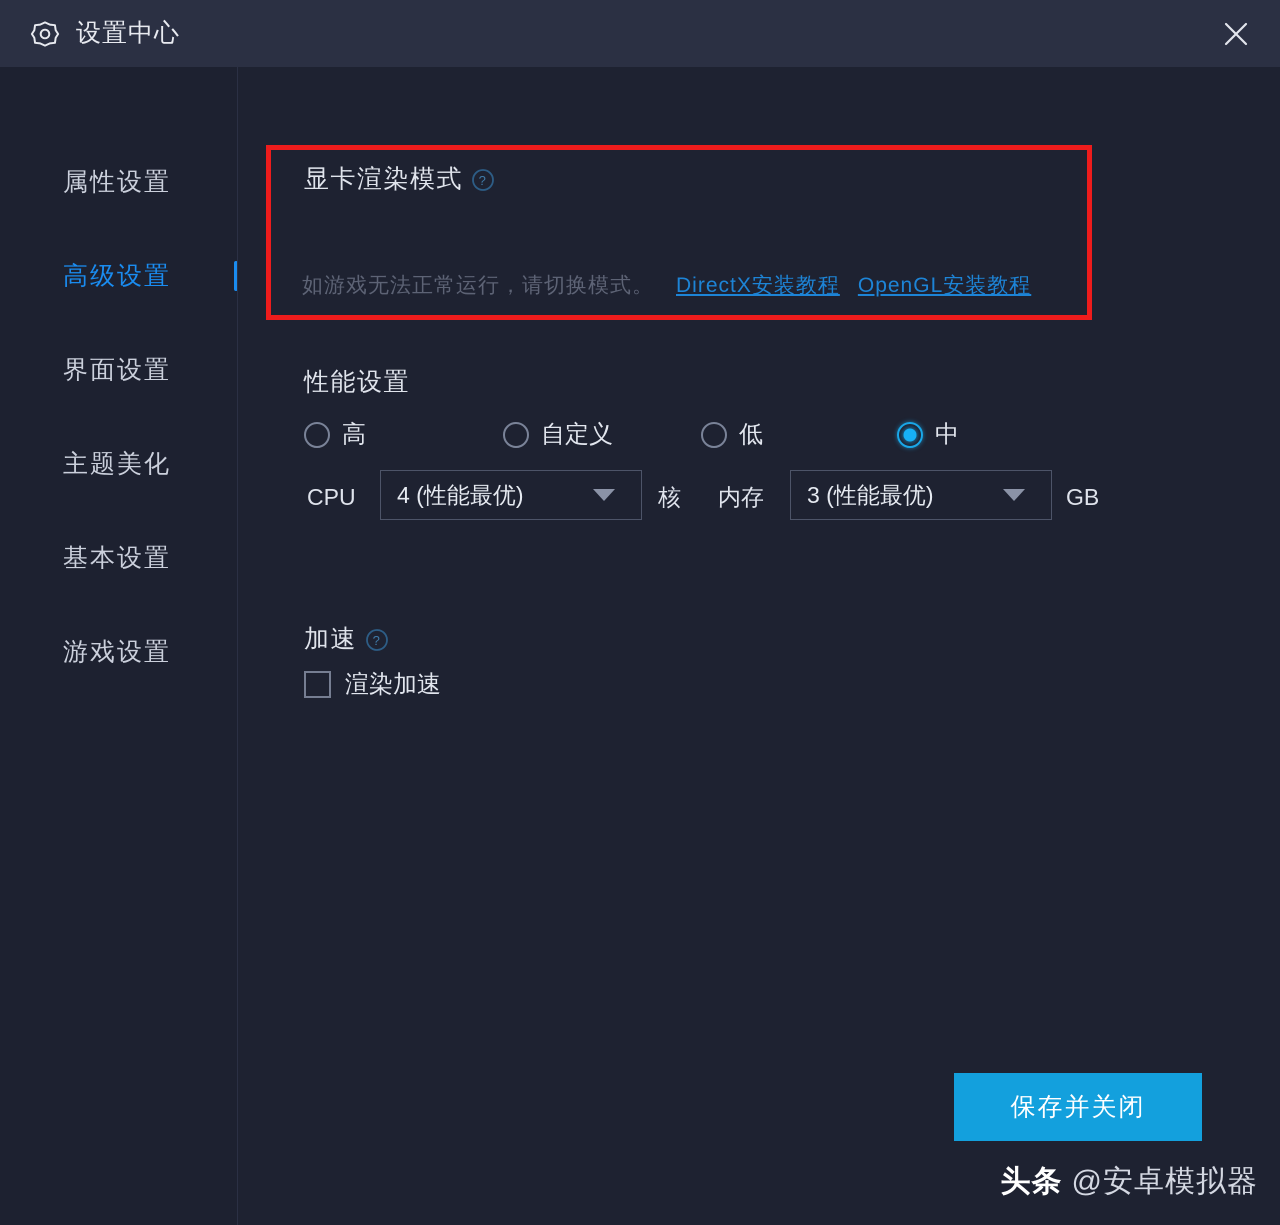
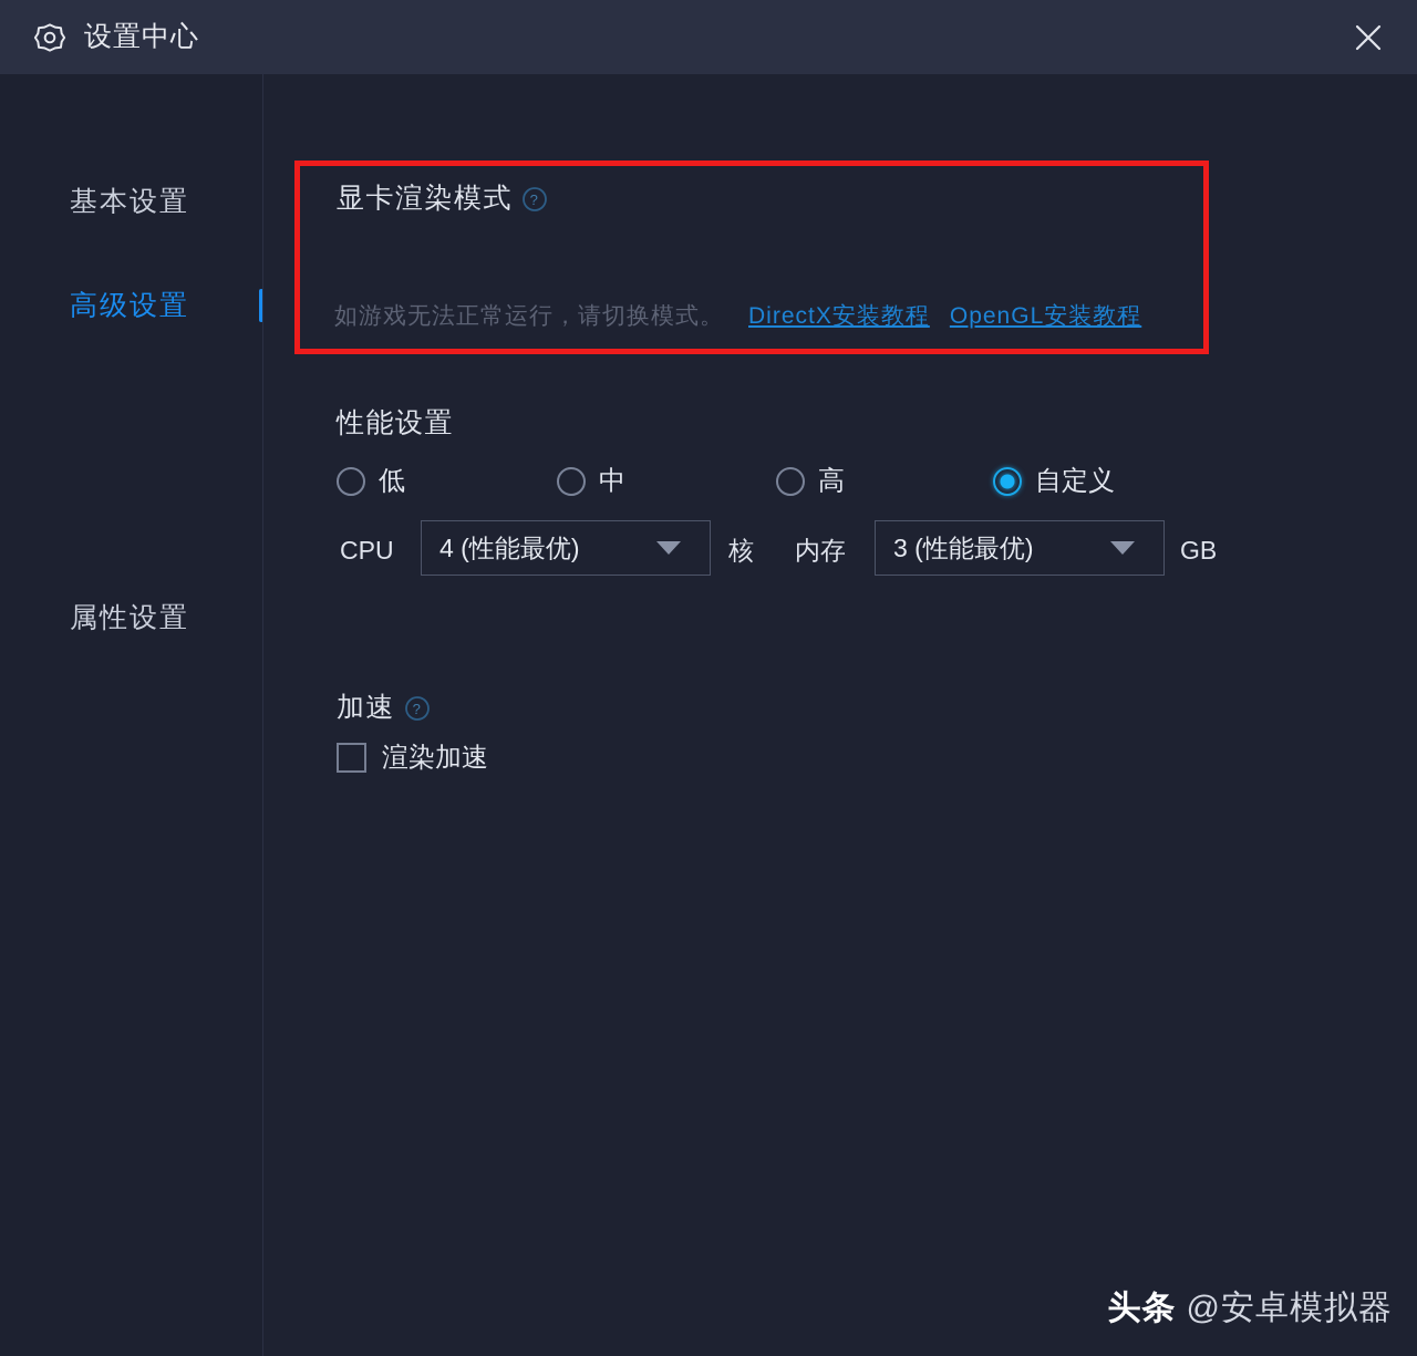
  设置中心
- 属性设置
+ 基本设置
  高级设置
- 界面设置
- 主题美化
- 基本设置
+ 属性设置
- 游戏设置
  显卡渲染模式
  ?
  如游戏无法正常运行，请切换模式。
  DirectX安装教程
  OpenGL安装教程
  性能设置
- 高
+ 低
- 自定义
+ 中
- 低
+ 高
- 中
+ 自定义
  CPU
  4 (性能最优)
  核
  内存
  3 (性能最优)
  GB
  加速
  ?
  渲染加速
- 保存并关闭
  头条
  @安卓模拟器
